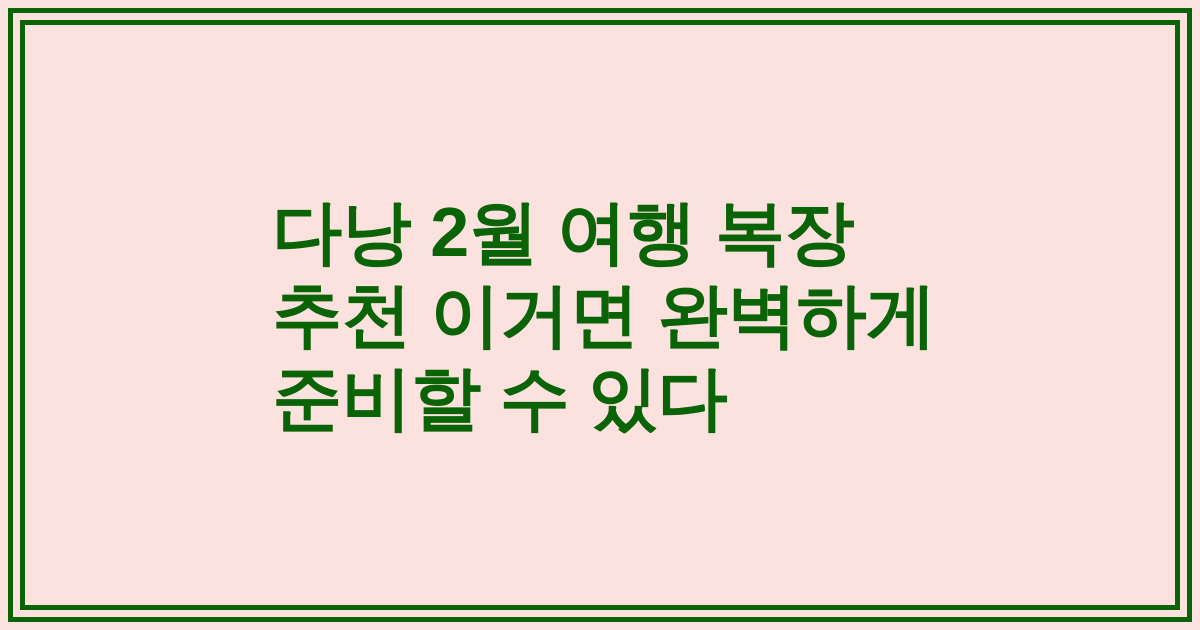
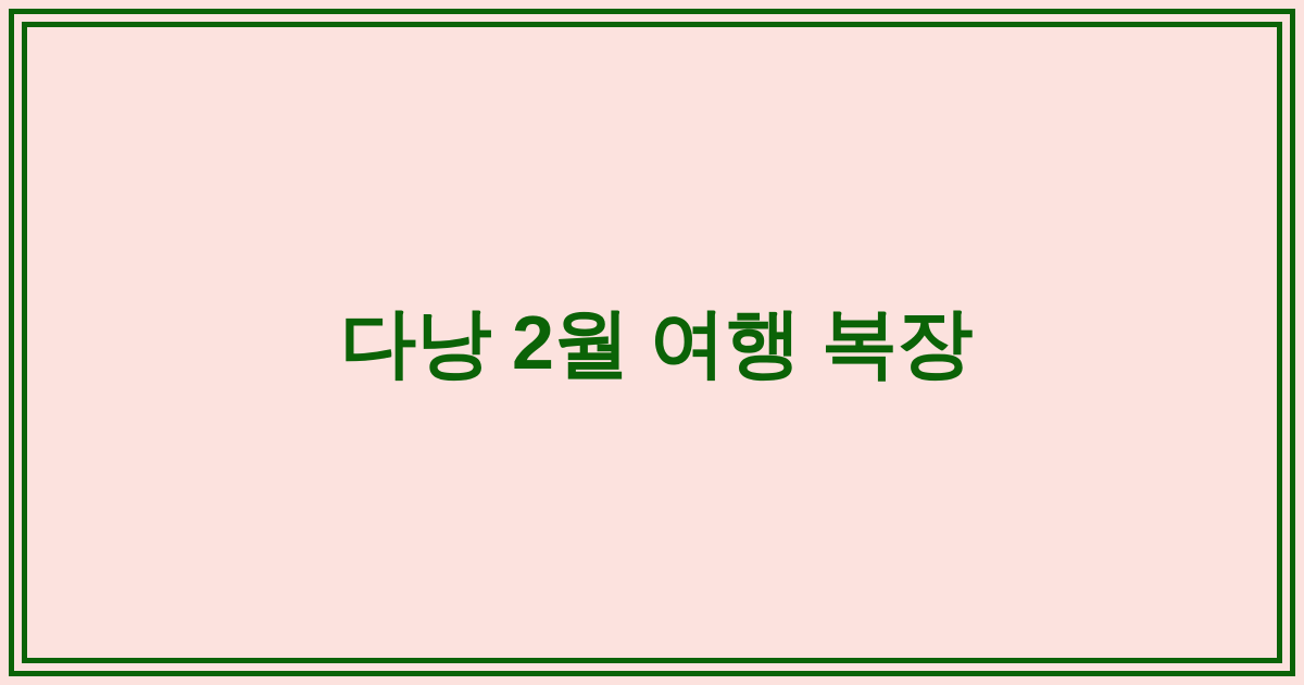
  다낭 2월 여행 복장
- 추천 이거면 완벽하게
- 준비할 수 있다
